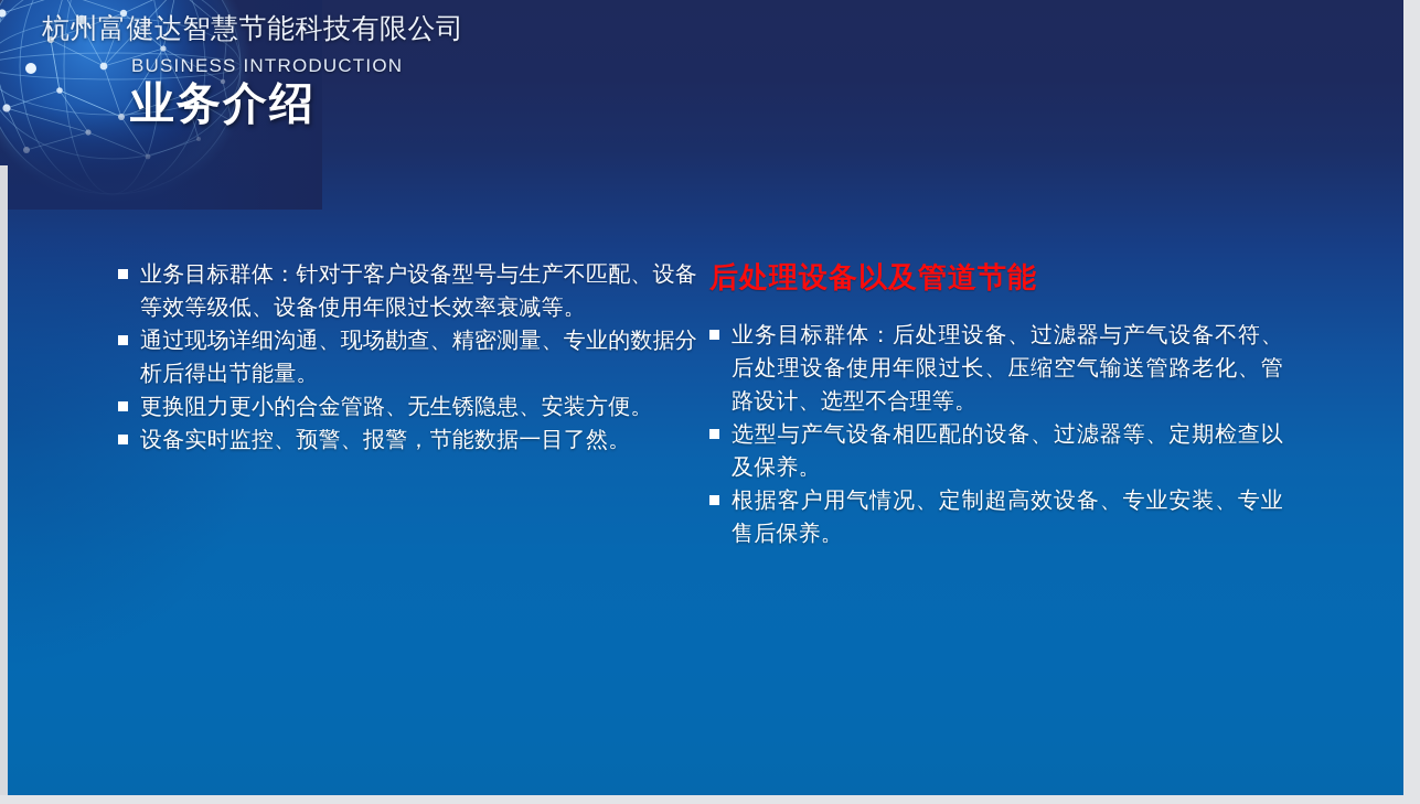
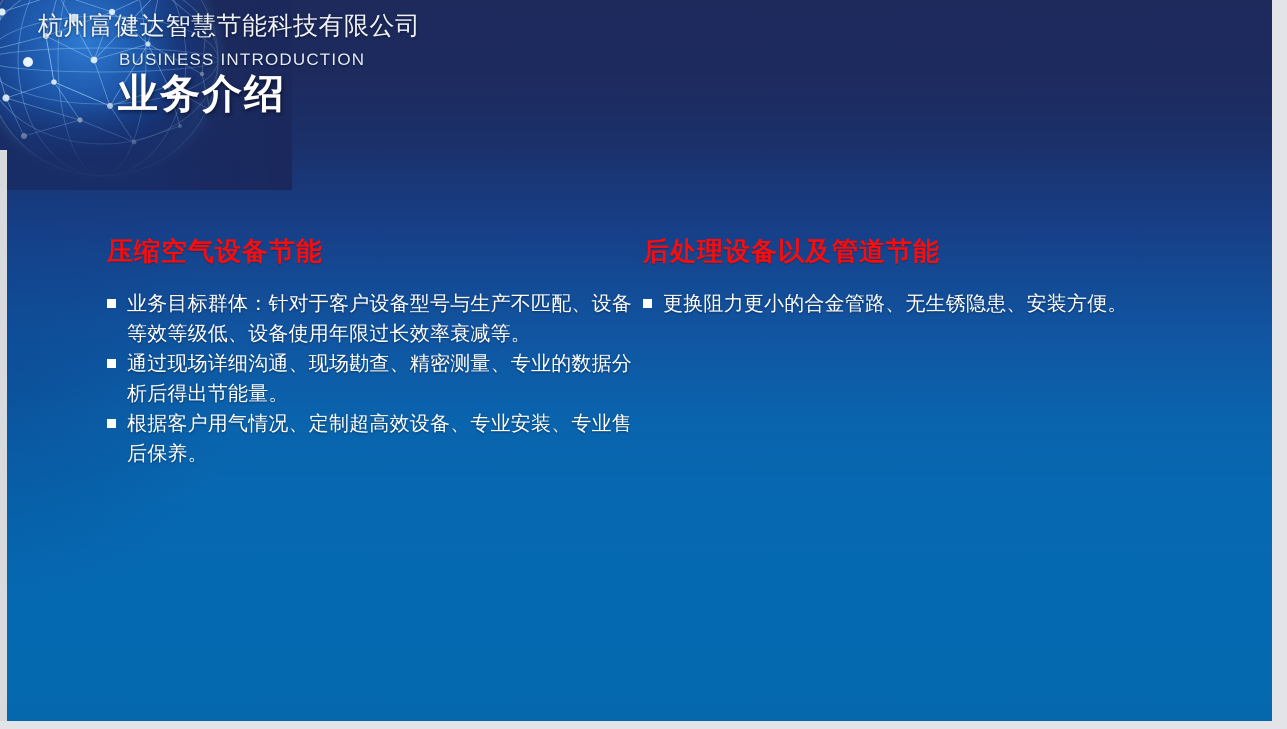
  杭州富健达智慧节能科技有限公司
  BUSINESS INTRODUCTION
  业务介绍
+ 压缩空气设备节能
  业务目标群体：针对于客户设备型号与生产不匹配、设备等效等级低、设备使用年限过长效率衰减等。
  通过现场详细沟通、现场勘查、精密测量、专业的数据分析后得出节能量。
- 更换阻力更小的合金管路、无生锈隐患、安装方便。
+ 根据客户用气情况、定制超高效设备、专业安装、专业售后保养。
- 设备实时监控、预警、报警，节能数据一目了然。
  后处理设备以及管道节能
- 业务目标群体：后处理设备、过滤器与产气设备不符、后处理设备使用年限过长、压缩空气输送管路老化、管路设计、选型不合理等。
- 选型与产气设备相匹配的设备、过滤器等、定期检查以及保养。
- 根据客户用气情况、定制超高效设备、专业安装、专业售后保养。
+ 更换阻力更小的合金管路、无生锈隐患、安装方便。
